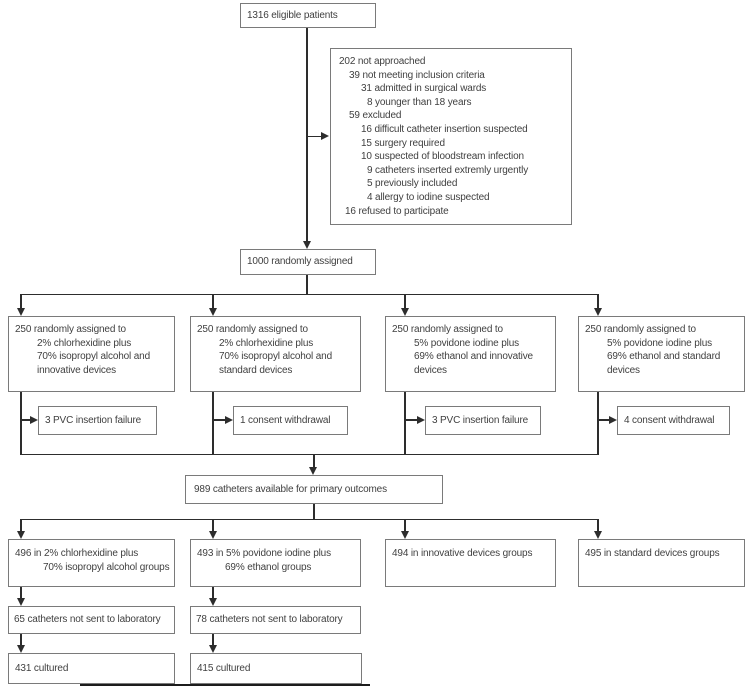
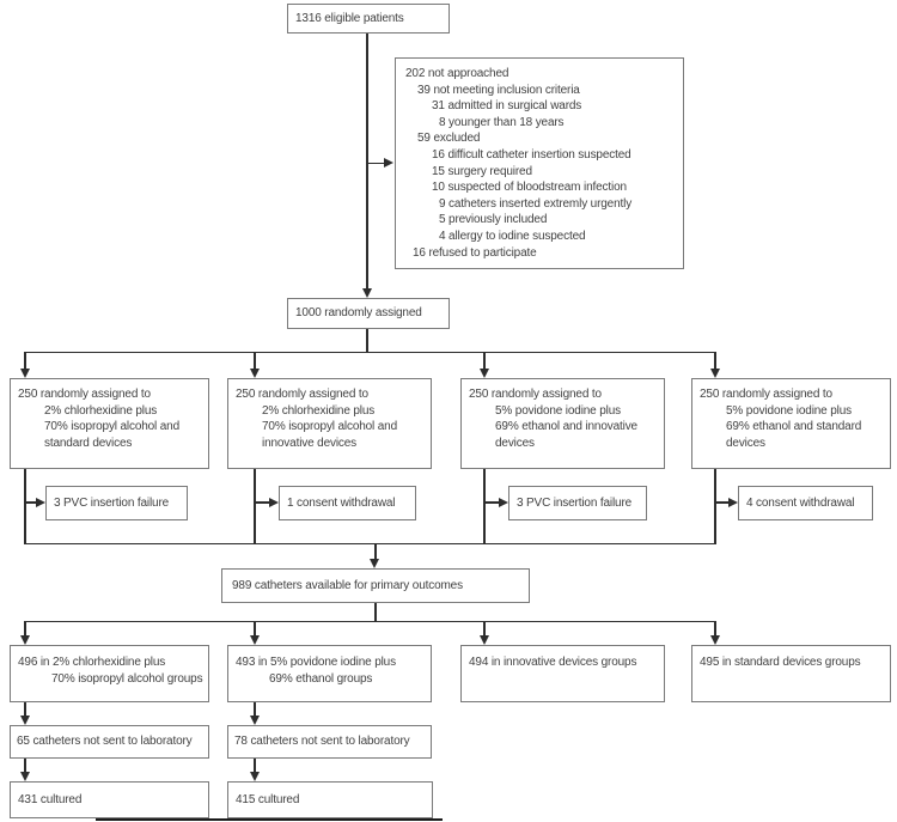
  1316 eligible patients
  202 not approached
  39 not meeting inclusion criteria
  31 admitted in surgical wards
  8 younger than 18 years
  59 excluded
  16 difficult catheter insertion suspected
  15 surgery required
  10 suspected of bloodstream infection
  9 catheters inserted extremly urgently
  5 previously included
  4 allergy to iodine suspected
  16 refused to participate
  1000 randomly assigned
  250 randomly assigned to
  2% chlorhexidine plus
  70% isopropyl alcohol and
- innovative devices
+ standard devices
  250 randomly assigned to
  2% chlorhexidine plus
  70% isopropyl alcohol and
- standard devices
+ innovative devices
  250 randomly assigned to
  5% povidone iodine plus
  69% ethanol and innovative
  devices
  250 randomly assigned to
  5% povidone iodine plus
  69% ethanol and standard
  devices
  3 PVC insertion failure
  1 consent withdrawal
  3 PVC insertion failure
  4 consent withdrawal
  989 catheters available for primary outcomes
  496 in 2% chlorhexidine plus
  70% isopropyl alcohol groups
  493 in 5% povidone iodine plus
  69% ethanol groups
  494 in innovative devices groups
  495 in standard devices groups
  65 catheters not sent to laboratory
  78 catheters not sent to laboratory
  431 cultured
  415 cultured
